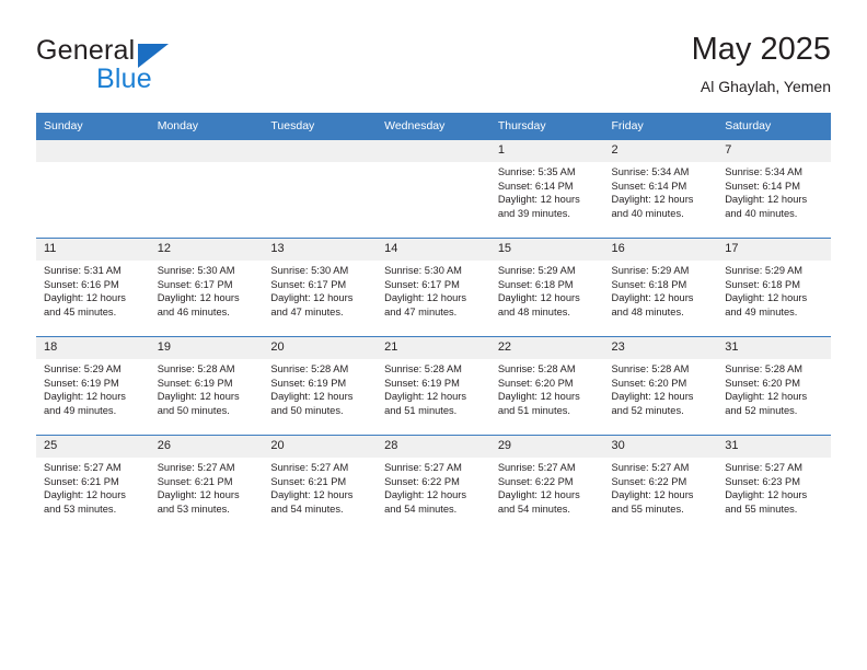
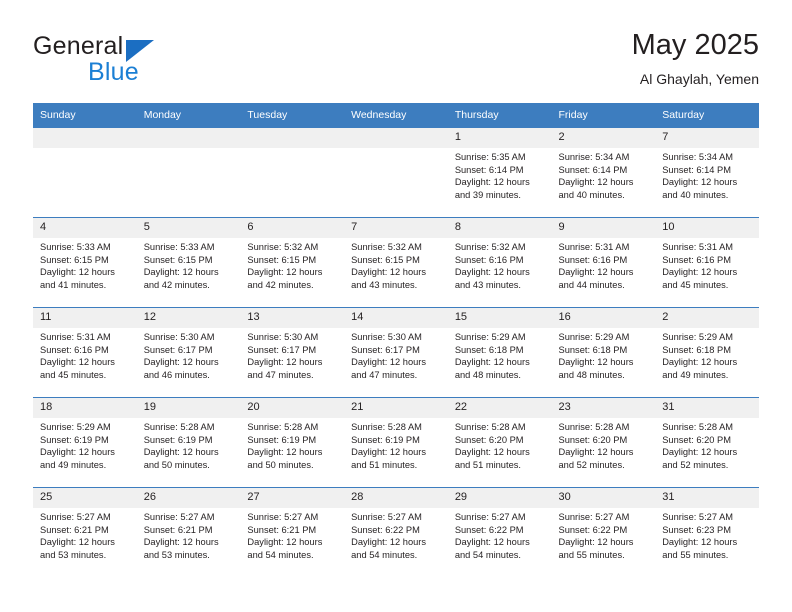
  General
  Blue
  May 2025
  Al Ghaylah, Yemen
  Sunday	Monday	Tuesday	Wednesday	Thursday	Friday	Saturday
  				1Sunrise: 5:35 AMSunset: 6:14 PMDaylight: 12 hoursand 39 minutes.	2Sunrise: 5:34 AMSunset: 6:14 PMDaylight: 12 hoursand 40 minutes.	7Sunrise: 5:34 AMSunset: 6:14 PMDaylight: 12 hoursand 40 minutes.
+ 4Sunrise: 5:33 AMSunset: 6:15 PMDaylight: 12 hoursand 41 minutes.	5Sunrise: 5:33 AMSunset: 6:15 PMDaylight: 12 hoursand 42 minutes.	6Sunrise: 5:32 AMSunset: 6:15 PMDaylight: 12 hoursand 42 minutes.	7Sunrise: 5:32 AMSunset: 6:15 PMDaylight: 12 hoursand 43 minutes.	8Sunrise: 5:32 AMSunset: 6:16 PMDaylight: 12 hoursand 43 minutes.	9Sunrise: 5:31 AMSunset: 6:16 PMDaylight: 12 hoursand 44 minutes.	10Sunrise: 5:31 AMSunset: 6:16 PMDaylight: 12 hoursand 45 minutes.
- 11Sunrise: 5:31 AMSunset: 6:16 PMDaylight: 12 hoursand 45 minutes.	12Sunrise: 5:30 AMSunset: 6:17 PMDaylight: 12 hoursand 46 minutes.	13Sunrise: 5:30 AMSunset: 6:17 PMDaylight: 12 hoursand 47 minutes.	14Sunrise: 5:30 AMSunset: 6:17 PMDaylight: 12 hoursand 47 minutes.	15Sunrise: 5:29 AMSunset: 6:18 PMDaylight: 12 hoursand 48 minutes.	16Sunrise: 5:29 AMSunset: 6:18 PMDaylight: 12 hoursand 48 minutes.	17Sunrise: 5:29 AMSunset: 6:18 PMDaylight: 12 hoursand 49 minutes.
+ 11Sunrise: 5:31 AMSunset: 6:16 PMDaylight: 12 hoursand 45 minutes.	12Sunrise: 5:30 AMSunset: 6:17 PMDaylight: 12 hoursand 46 minutes.	13Sunrise: 5:30 AMSunset: 6:17 PMDaylight: 12 hoursand 47 minutes.	14Sunrise: 5:30 AMSunset: 6:17 PMDaylight: 12 hoursand 47 minutes.	15Sunrise: 5:29 AMSunset: 6:18 PMDaylight: 12 hoursand 48 minutes.	16Sunrise: 5:29 AMSunset: 6:18 PMDaylight: 12 hoursand 48 minutes.	2Sunrise: 5:29 AMSunset: 6:18 PMDaylight: 12 hoursand 49 minutes.
  18Sunrise: 5:29 AMSunset: 6:19 PMDaylight: 12 hoursand 49 minutes.	19Sunrise: 5:28 AMSunset: 6:19 PMDaylight: 12 hoursand 50 minutes.	20Sunrise: 5:28 AMSunset: 6:19 PMDaylight: 12 hoursand 50 minutes.	21Sunrise: 5:28 AMSunset: 6:19 PMDaylight: 12 hoursand 51 minutes.	22Sunrise: 5:28 AMSunset: 6:20 PMDaylight: 12 hoursand 51 minutes.	23Sunrise: 5:28 AMSunset: 6:20 PMDaylight: 12 hoursand 52 minutes.	31Sunrise: 5:28 AMSunset: 6:20 PMDaylight: 12 hoursand 52 minutes.
- 25Sunrise: 5:27 AMSunset: 6:21 PMDaylight: 12 hoursand 53 minutes.	26Sunrise: 5:27 AMSunset: 6:21 PMDaylight: 12 hoursand 53 minutes.	20Sunrise: 5:27 AMSunset: 6:21 PMDaylight: 12 hoursand 54 minutes.	28Sunrise: 5:27 AMSunset: 6:22 PMDaylight: 12 hoursand 54 minutes.	29Sunrise: 5:27 AMSunset: 6:22 PMDaylight: 12 hoursand 54 minutes.	30Sunrise: 5:27 AMSunset: 6:22 PMDaylight: 12 hoursand 55 minutes.	31Sunrise: 5:27 AMSunset: 6:23 PMDaylight: 12 hoursand 55 minutes.
+ 25Sunrise: 5:27 AMSunset: 6:21 PMDaylight: 12 hoursand 53 minutes.	26Sunrise: 5:27 AMSunset: 6:21 PMDaylight: 12 hoursand 53 minutes.	27Sunrise: 5:27 AMSunset: 6:21 PMDaylight: 12 hoursand 54 minutes.	28Sunrise: 5:27 AMSunset: 6:22 PMDaylight: 12 hoursand 54 minutes.	29Sunrise: 5:27 AMSunset: 6:22 PMDaylight: 12 hoursand 54 minutes.	30Sunrise: 5:27 AMSunset: 6:22 PMDaylight: 12 hoursand 55 minutes.	31Sunrise: 5:27 AMSunset: 6:23 PMDaylight: 12 hoursand 55 minutes.
